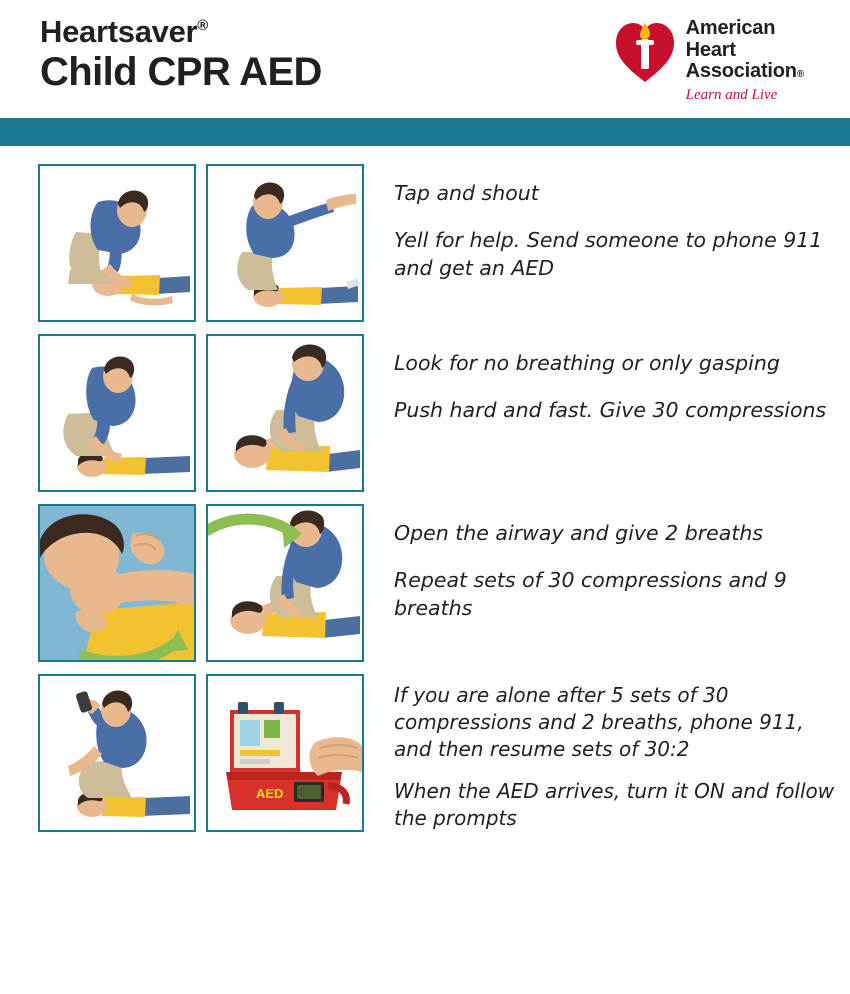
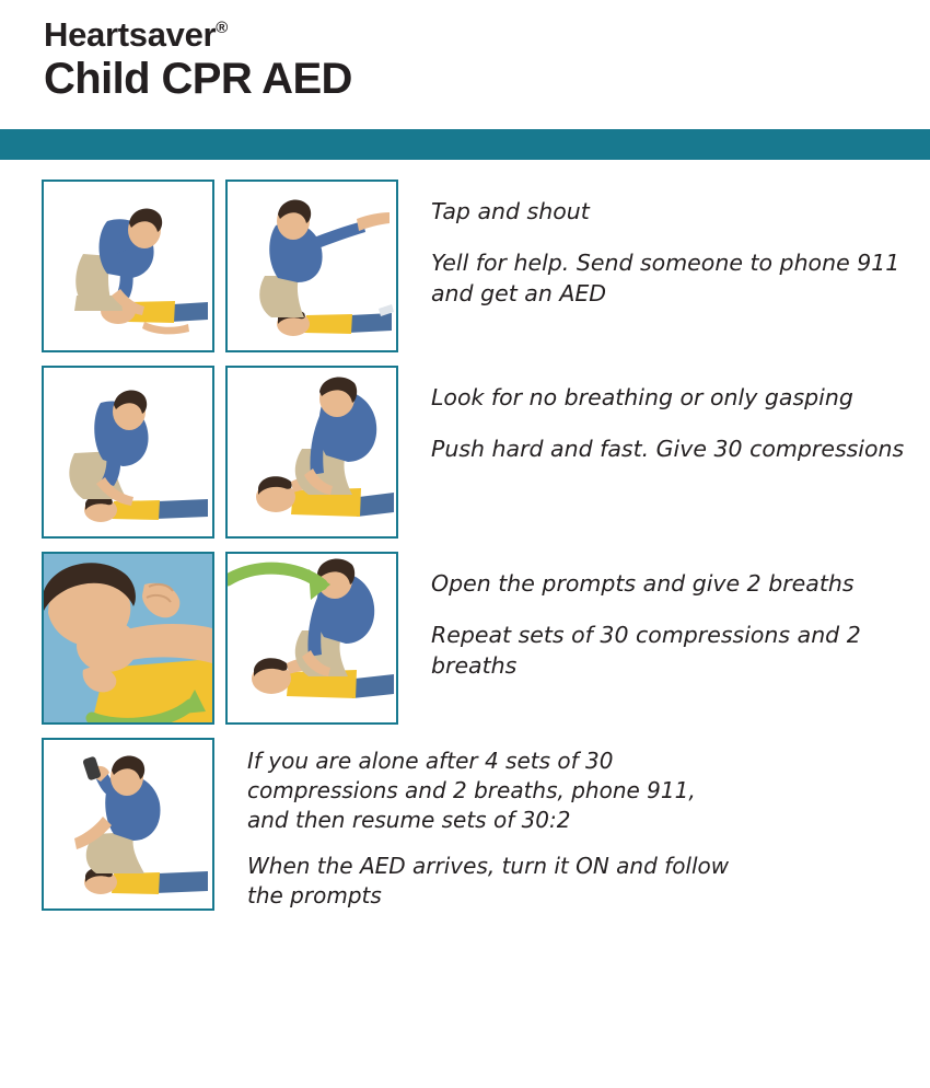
  Heartsaver®
  Child CPR AED
- American
- Heart
- Association®
- Learn and Live
  Tap and shout
  Yell for help. Send someone to phone 911 and get an AED
  Look for no breathing or only gasping
  Push hard and fast. Give 30 compressions
- Open the airway and give 2 breaths
+ Open the prompts and give 2 breaths
- Repeat sets of 30 compressions and 9 breaths
+ Repeat sets of 30 compressions and 2 breaths
- AED
- If you are alone after 5 sets of 30 compressions and 2 breaths, phone 911, and then resume sets of 30:2
+ If you are alone after 4 sets of 30 compressions and 2 breaths, phone 911, and then resume sets of 30:2
  When the AED arrives, turn it ON and follow the prompts
